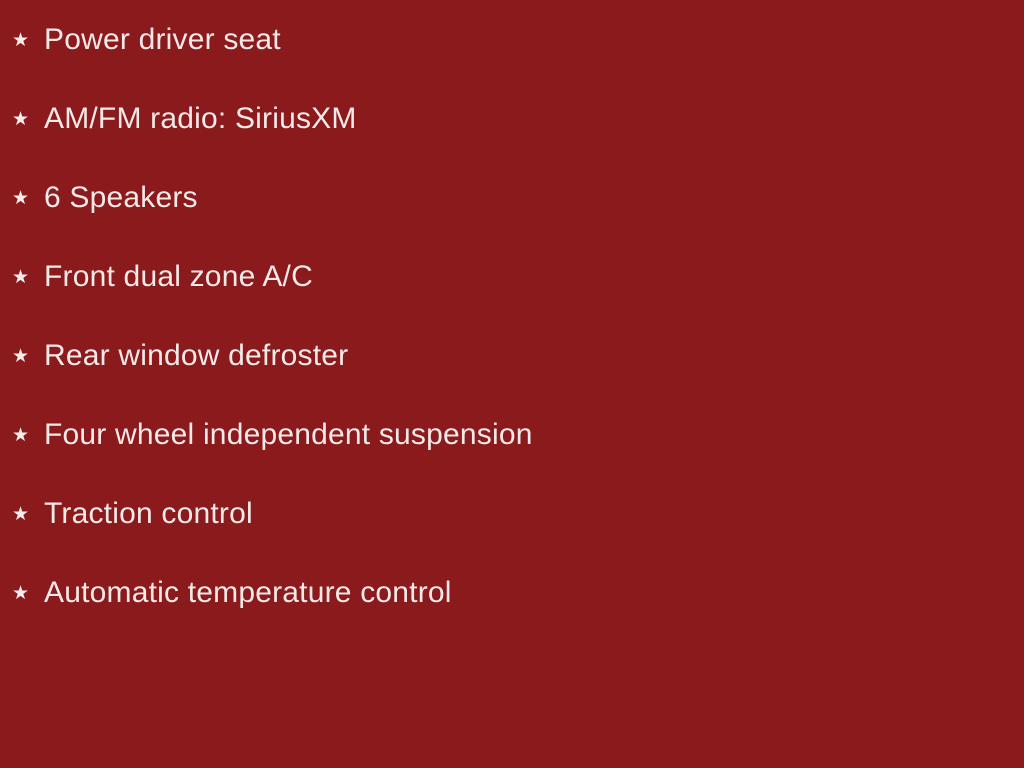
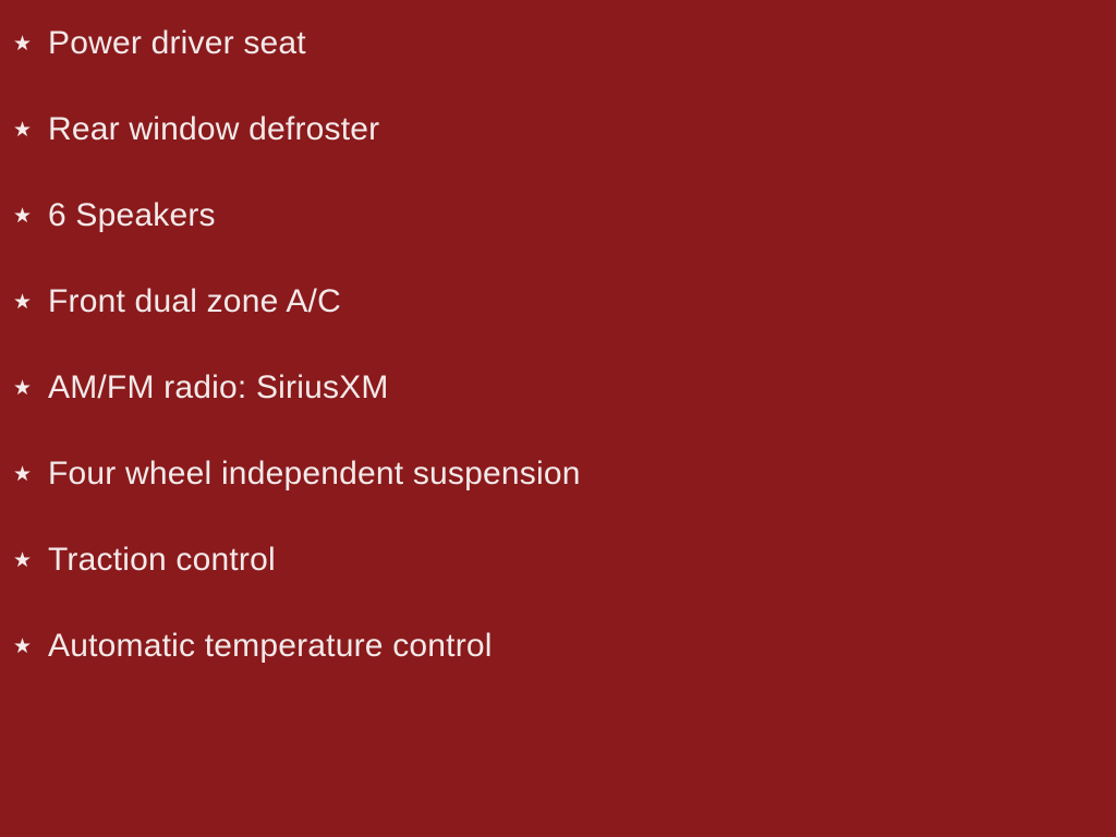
  ★
  Power driver seat
  ★
- AM/FM radio: SiriusXM
+ Rear window defroster
  ★
  6 Speakers
  ★
  Front dual zone A/C
  ★
- Rear window defroster
+ AM/FM radio: SiriusXM
  ★
  Four wheel independent suspension
  ★
  Traction control
  ★
  Automatic temperature control
